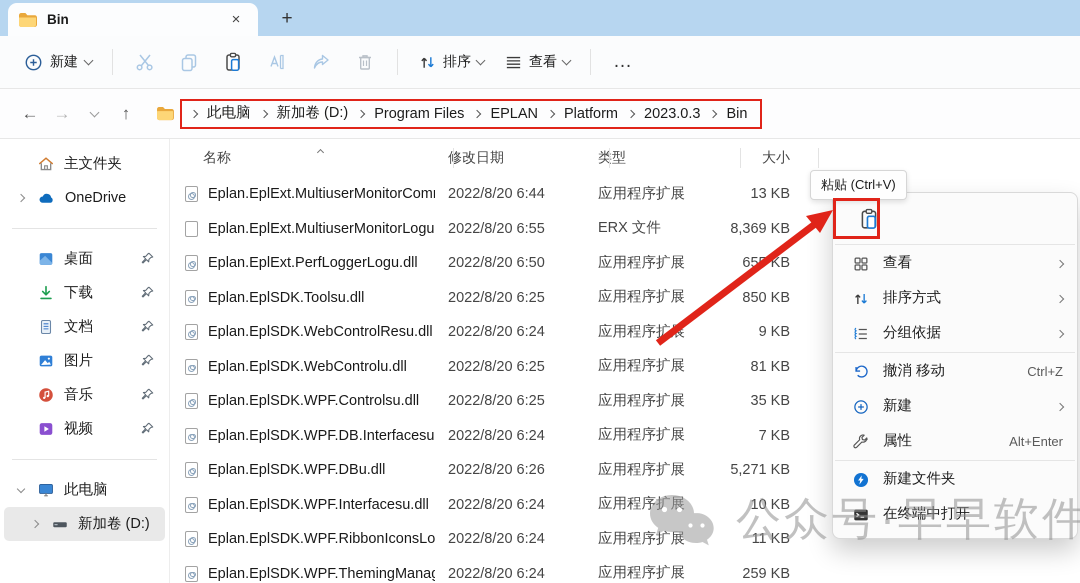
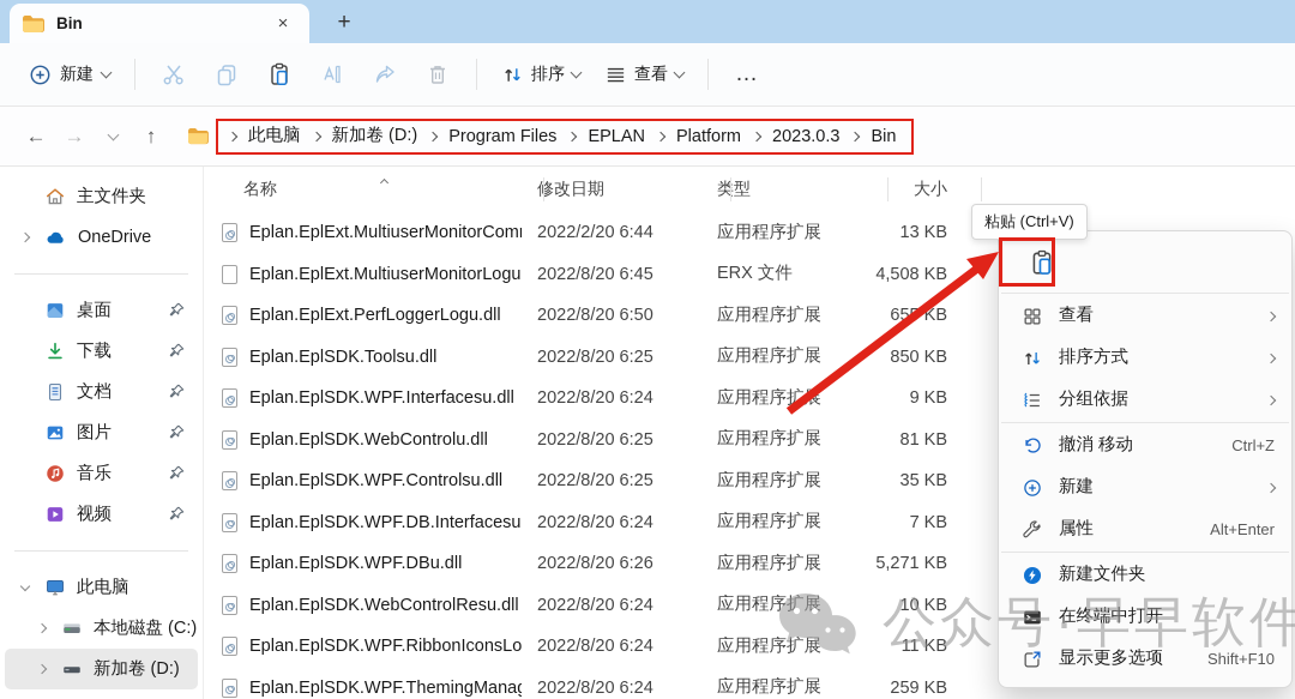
  Bin
  ×
  +
  新建
  排序
  查看
  …
  ←
  →
  ↑
  此电脑
  新加卷 (D:)
  Program Files
  EPLAN
  Platform
  2023.0.3
  Bin
  主文件夹
  OneDrive
  桌面
  下载
  文档
  图片
  音乐
  视频
  此电脑
+ 本地磁盘 (C:)
  新加卷 (D:)
  名称
  修改日期
  类型
  大小
  Eplan.EplExt.MultiuserMonitorCom
- 2022/8/20 6:44
+ 2022/2/20 6:44
  应用程序扩展
  13 KB
  Eplan.EplExt.MultiuserMonitorLogu
- 2022/8/20 6:55
+ 2022/8/20 6:45
  ERX 文件
- 8,369 KB
+ 4,508 KB
  Eplan.EplExt.PerfLoggerLogu.dll
  2022/8/20 6:50
  应用程序扩展
  65 KB
  Eplan.EplSDK.Toolsu.dll
  2022/8/20 6:25
  应用程序扩展
  850 KB
- Eplan.EplSDK.WebControlResu.dll
+ Eplan.EplSDK.WPF.Interfacesu.dll
  2022/8/20 6:24
  应用程序扩
  9 KB
  Eplan.EplSDK.WebControlu.dll
  2022/8/20 6:25
  应用程序扩展
  81 KB
  Eplan.EplSDK.WPF.Controlsu.dll
  2022/8/20 6:25
  应用程序扩展
  35 KB
  Eplan.EplSDK.WPF.DB.Interfacesu
  2022/8/20 6:24
  应用程序扩展
  7 KB
  Eplan.EplSDK.WPF.DBu.dll
  2022/8/20 6:26
  应用程序扩展
  5,271 KB
- Eplan.EplSDK.WPF.Interfacesu.dll
+ Eplan.EplSDK.WebControlResu.dll
  2022/8/20 6:24
  应用程序扩展
  10 KB
  Eplan.EplSDK.WPF.RibbonIconsLo
  2022/8/20 6:24
  应用程序扩展
  11 KB
  Eplan.EplSDK.WPF.ThemingMana
  2022/8/20 6:24
  应用程序扩展
  259 KB
  查看
  排序方式
  分组依据
  撤消 移动
  Ctrl+Z
  新建
  属性
  Alt+Enter
  新建文件夹
  在终端中打开
+ 显示更多选项
+ Shift+F10
  粘贴 (Ctrl+V)
  公众号·早早软件
